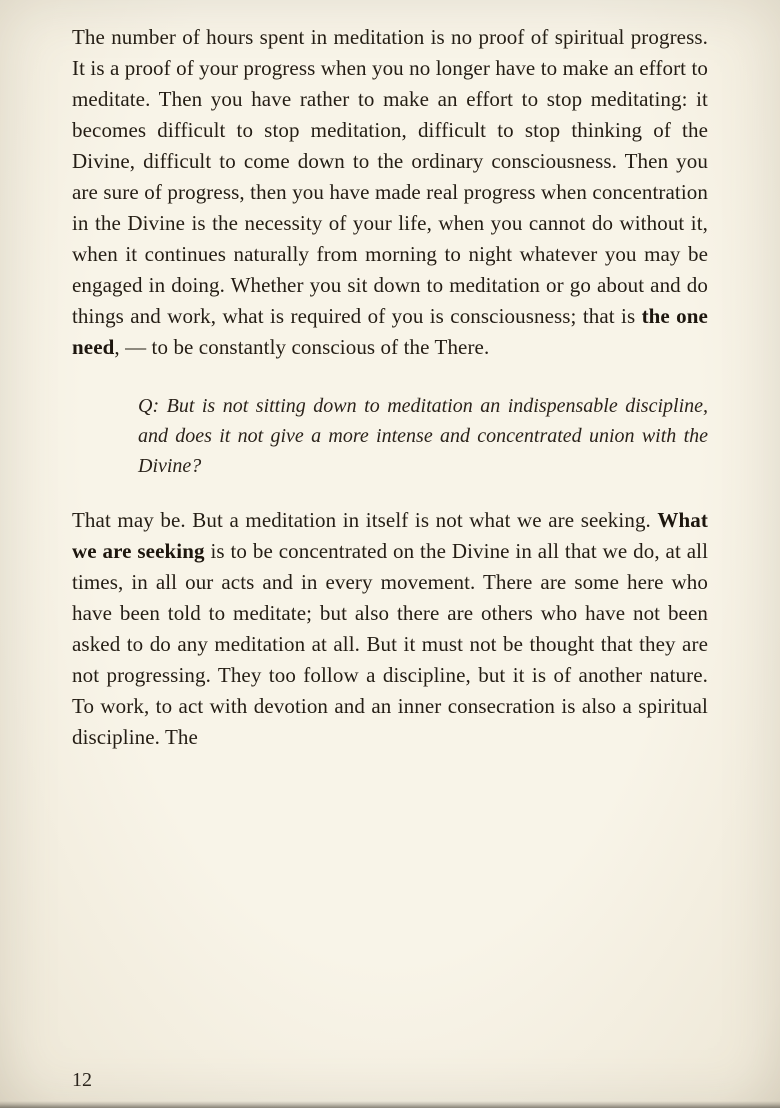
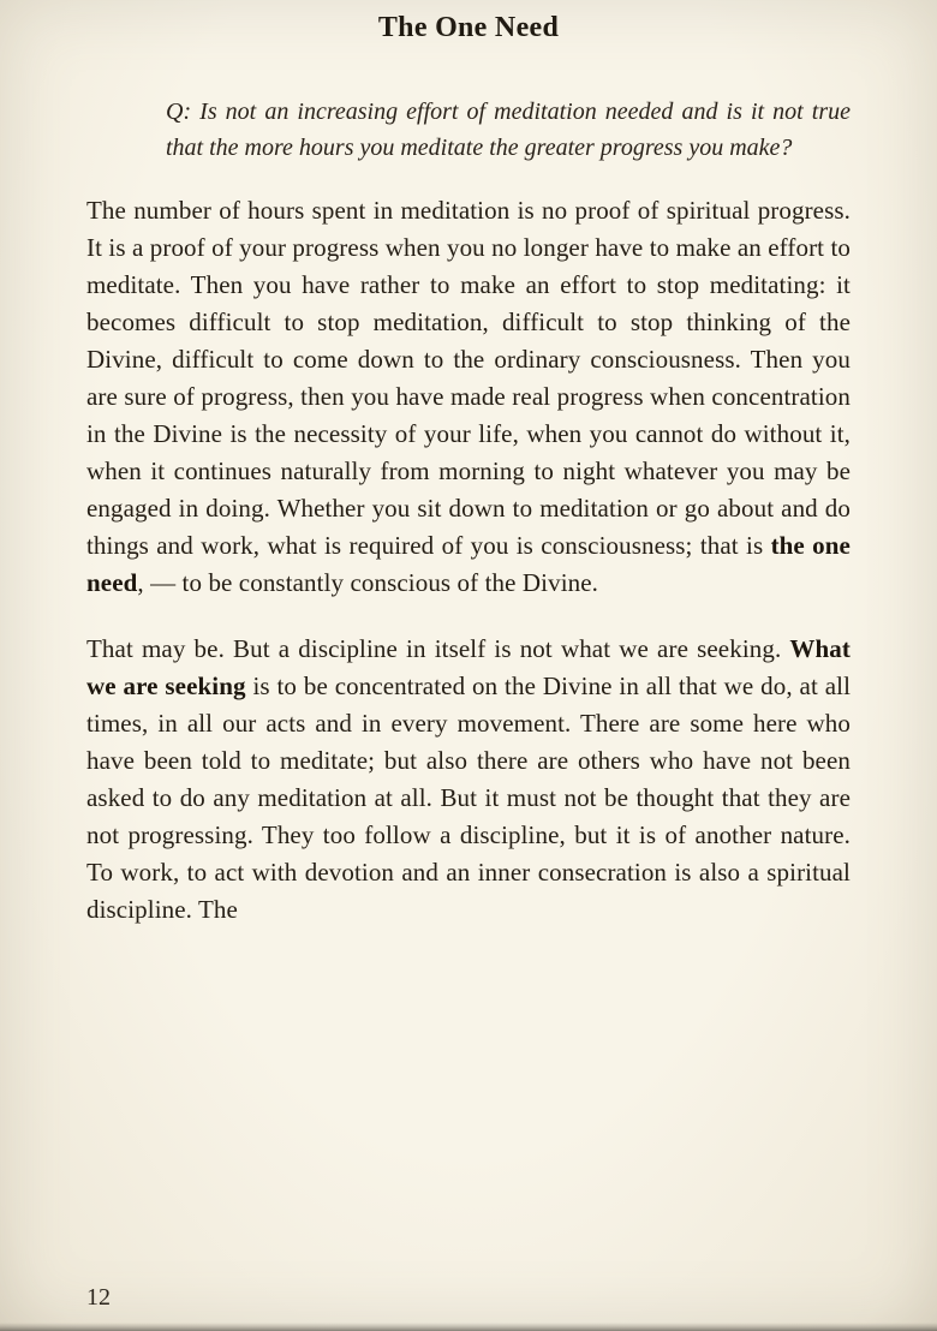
+ The One Need
+ Q: Is not an increasing effort of meditation needed and is it not true that the more hours you meditate the greater progress you make?
- The number of hours spent in meditation is no proof of spiritual progress. It is a proof of your progress when you no longer have to make an effort to meditate. Then you have rather to make an effort to stop meditating: it becomes difficult to stop meditation, difficult to stop thinking of the Divine, difficult to come down to the ordinary consciousness. Then you are sure of progress, then you have made real progress when concentration in the Divine is the necessity of your life, when you cannot do without it, when it continues naturally from morning to night whatever you may be engaged in doing. Whether you sit down to meditation or go about and do things and work, what is required of you is consciousness; that is the one need, — to be constantly conscious of the There.
+ The number of hours spent in meditation is no proof of spiritual progress. It is a proof of your progress when you no longer have to make an effort to meditate. Then you have rather to make an effort to stop meditating: it becomes difficult to stop meditation, difficult to stop thinking of the Divine, difficult to come down to the ordinary consciousness. Then you are sure of progress, then you have made real progress when concentration in the Divine is the necessity of your life, when you cannot do without it, when it continues naturally from morning to night whatever you may be engaged in doing. Whether you sit down to meditation or go about and do things and work, what is required of you is consciousness; that is the one need, — to be constantly conscious of the Divine.
- Q: But is not sitting down to meditation an indispensable discipline, and does it not give a more intense and concentrated union with the Divine?
- That may be. But a meditation in itself is not what we are seeking. What we are seeking is to be concentrated on the Divine in all that we do, at all times, in all our acts and in every movement. There are some here who have been told to meditate; but also there are others who have not been asked to do any meditation at all. But it must not be thought that they are not progressing. They too follow a discipline, but it is of another nature. To work, to act with devotion and an inner consecration is also a spiritual discipline. The
+ That may be. But a discipline in itself is not what we are seeking. What we are seeking is to be concentrated on the Divine in all that we do, at all times, in all our acts and in every movement. There are some here who have been told to meditate; but also there are others who have not been asked to do any meditation at all. But it must not be thought that they are not progressing. They too follow a discipline, but it is of another nature. To work, to act with devotion and an inner consecration is also a spiritual discipline. The
  12
